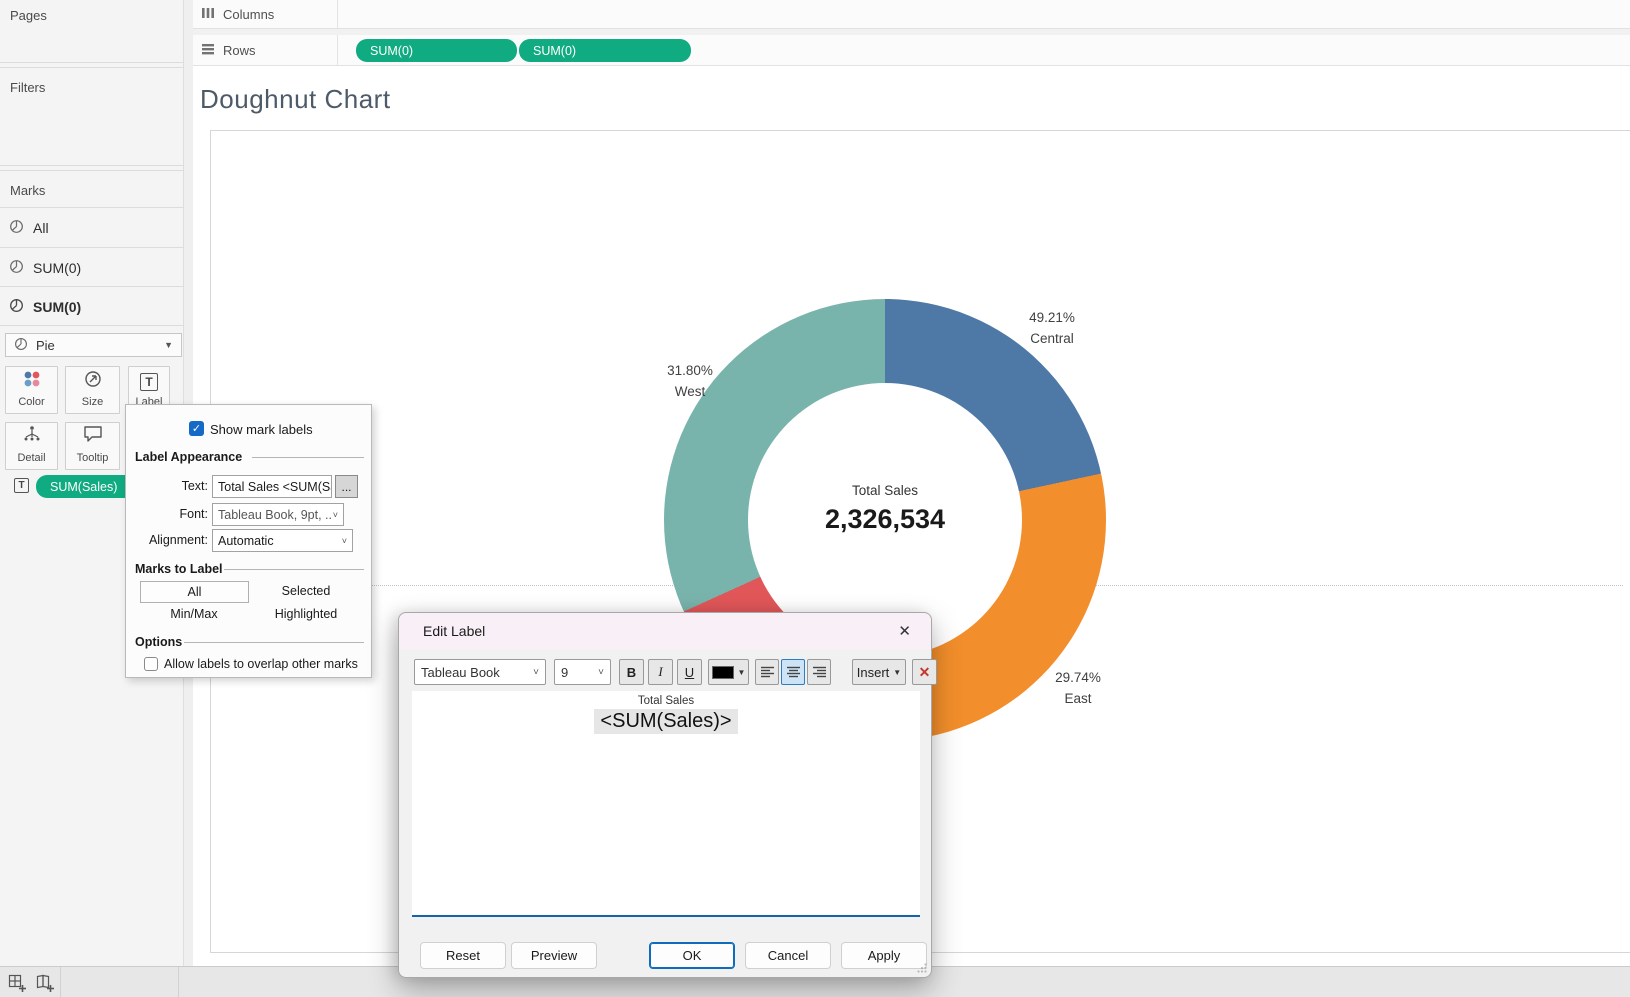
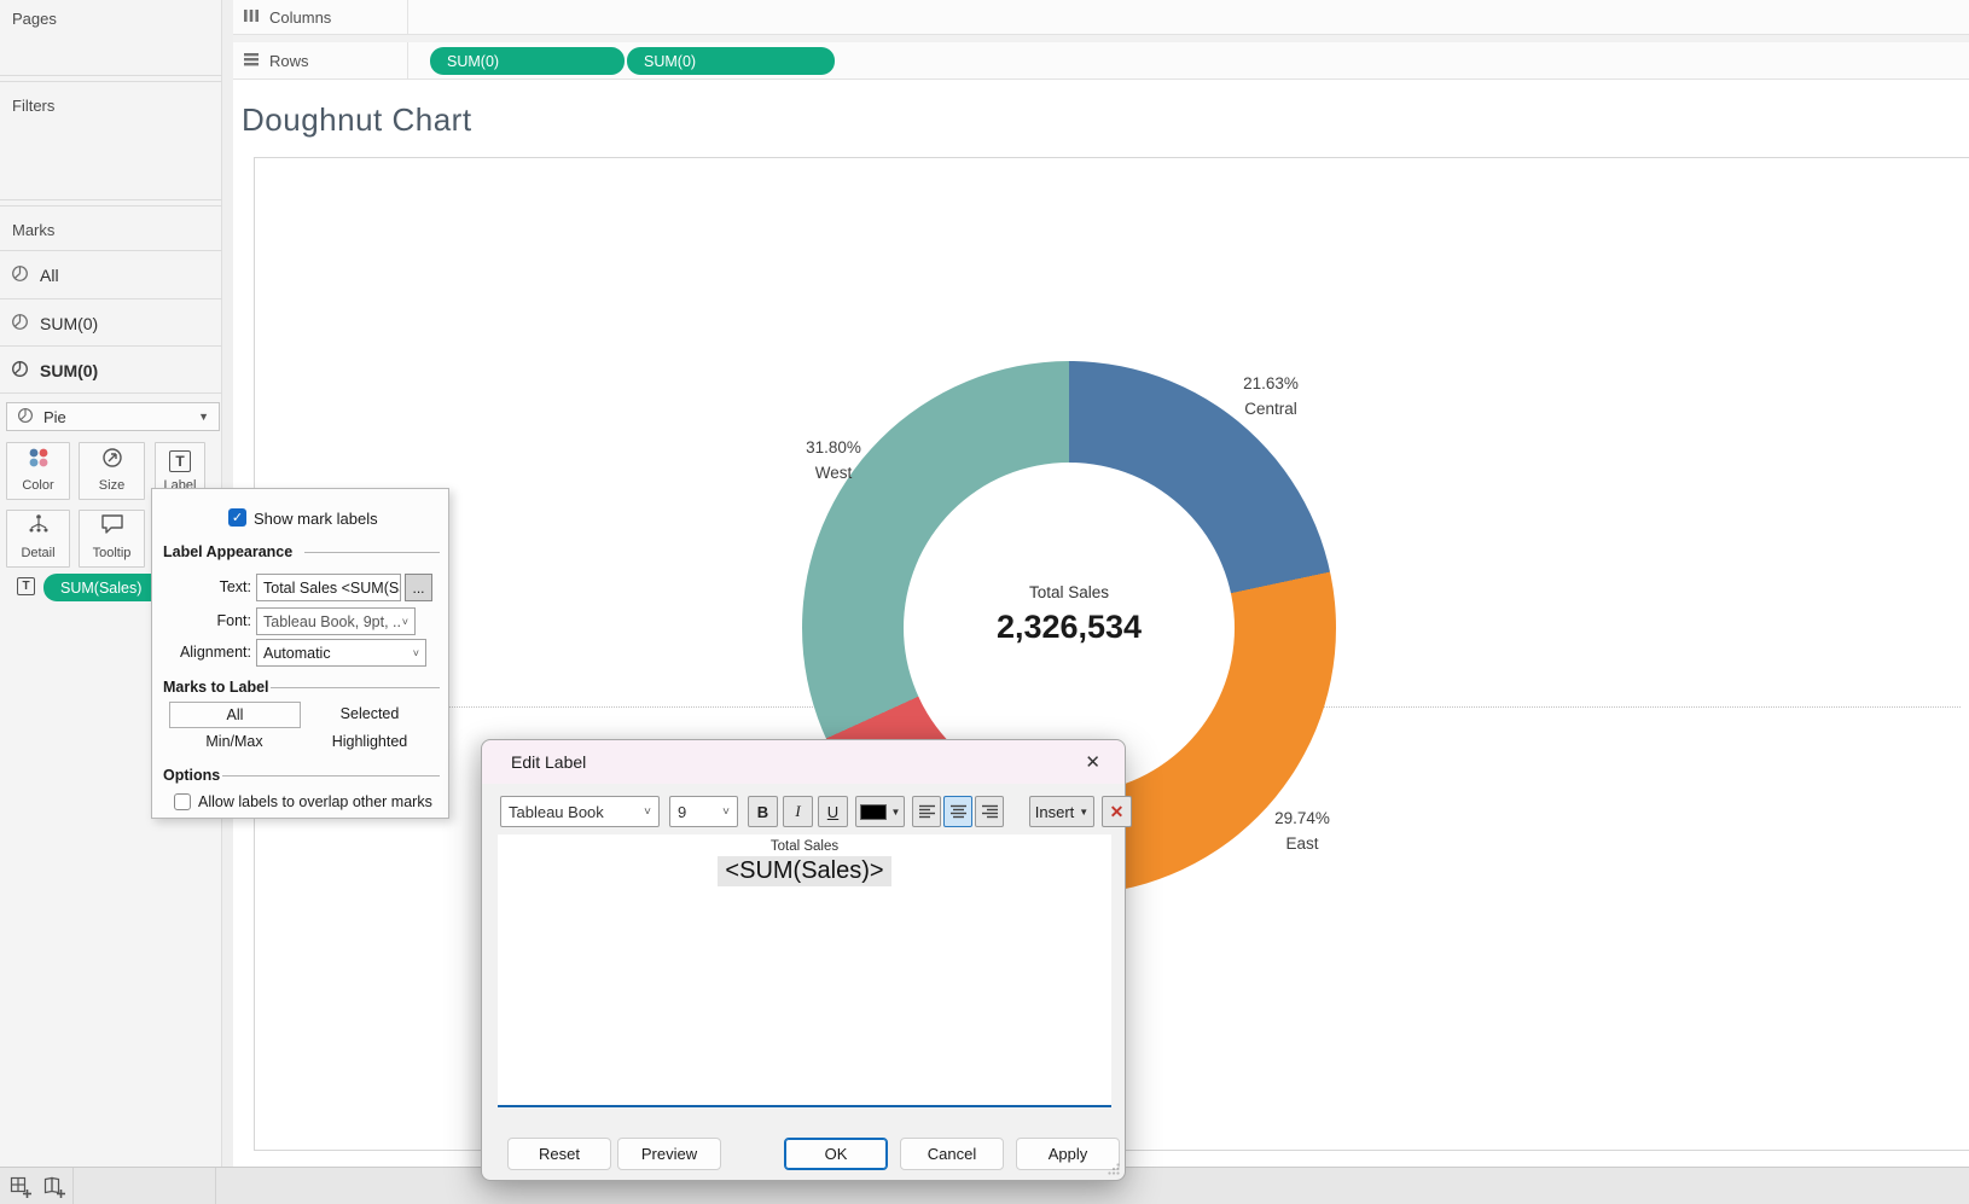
  Pages
  Filters
  Marks
  All
  SUM(0)
  SUM(0)
  Pie
  ▼
  Color
  Size
  T
  Label
  Detail
  Tooltip
  T
  SUM(Sales)
  Columns
  Rows
  SUM(0)
  SUM(0)
  Doughnut Chart
  Total Sales
  2,326,534
- 49.21%
+ 21.63%
  Central
  31.80%
  West
  29.74%
  East
  ✓
  Show mark labels
  Label Appearance
  Text:
  Total Sales <SUM(S
  ...
  Font:
  Tableau Book, 9pt, ..
  ˅
  Alignment:
  Automatic
  ˅
  Marks to Label
  All
  Selected
  Min/Max
  Highlighted
  Options
  Allow labels to overlap other marks
  Edit Label
  ✕
  Tableau Book
  ˅
  9
  ˅
  B
  I
  U
  ▼
  Insert
  ▼
  ✕
  Total Sales
  <SUM(Sales)>
  Reset
  Preview
  OK
  Cancel
  Apply
